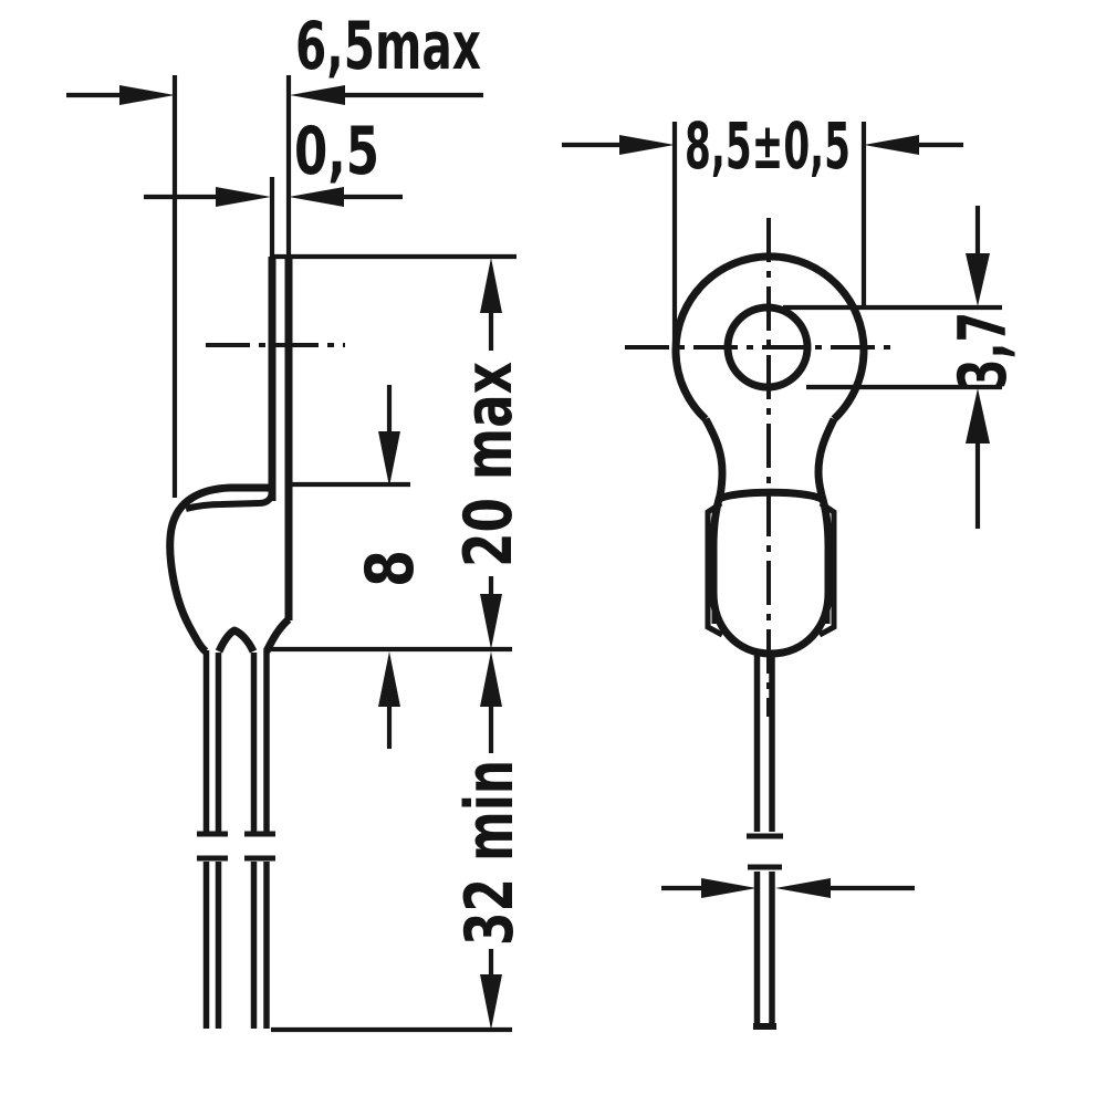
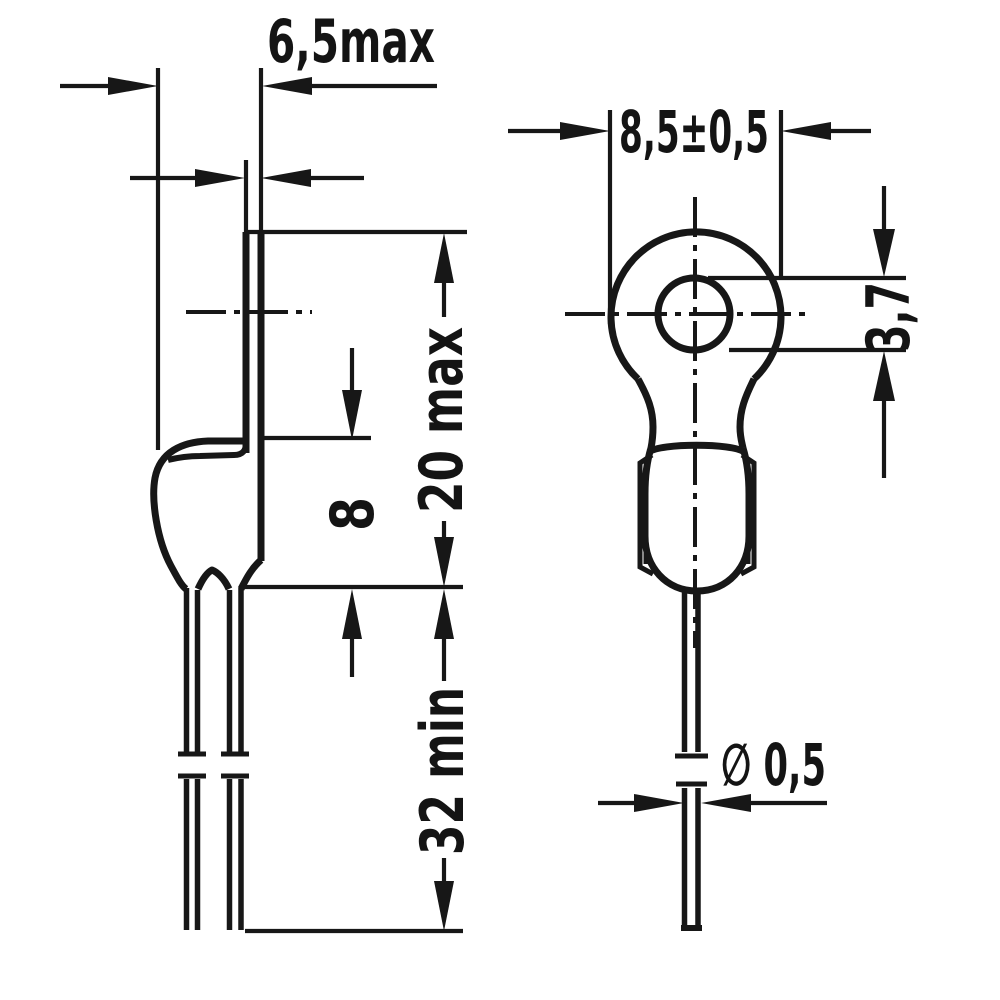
  6,5max
- 0,5
  8,5±0,5
+ ∅ 0,5
